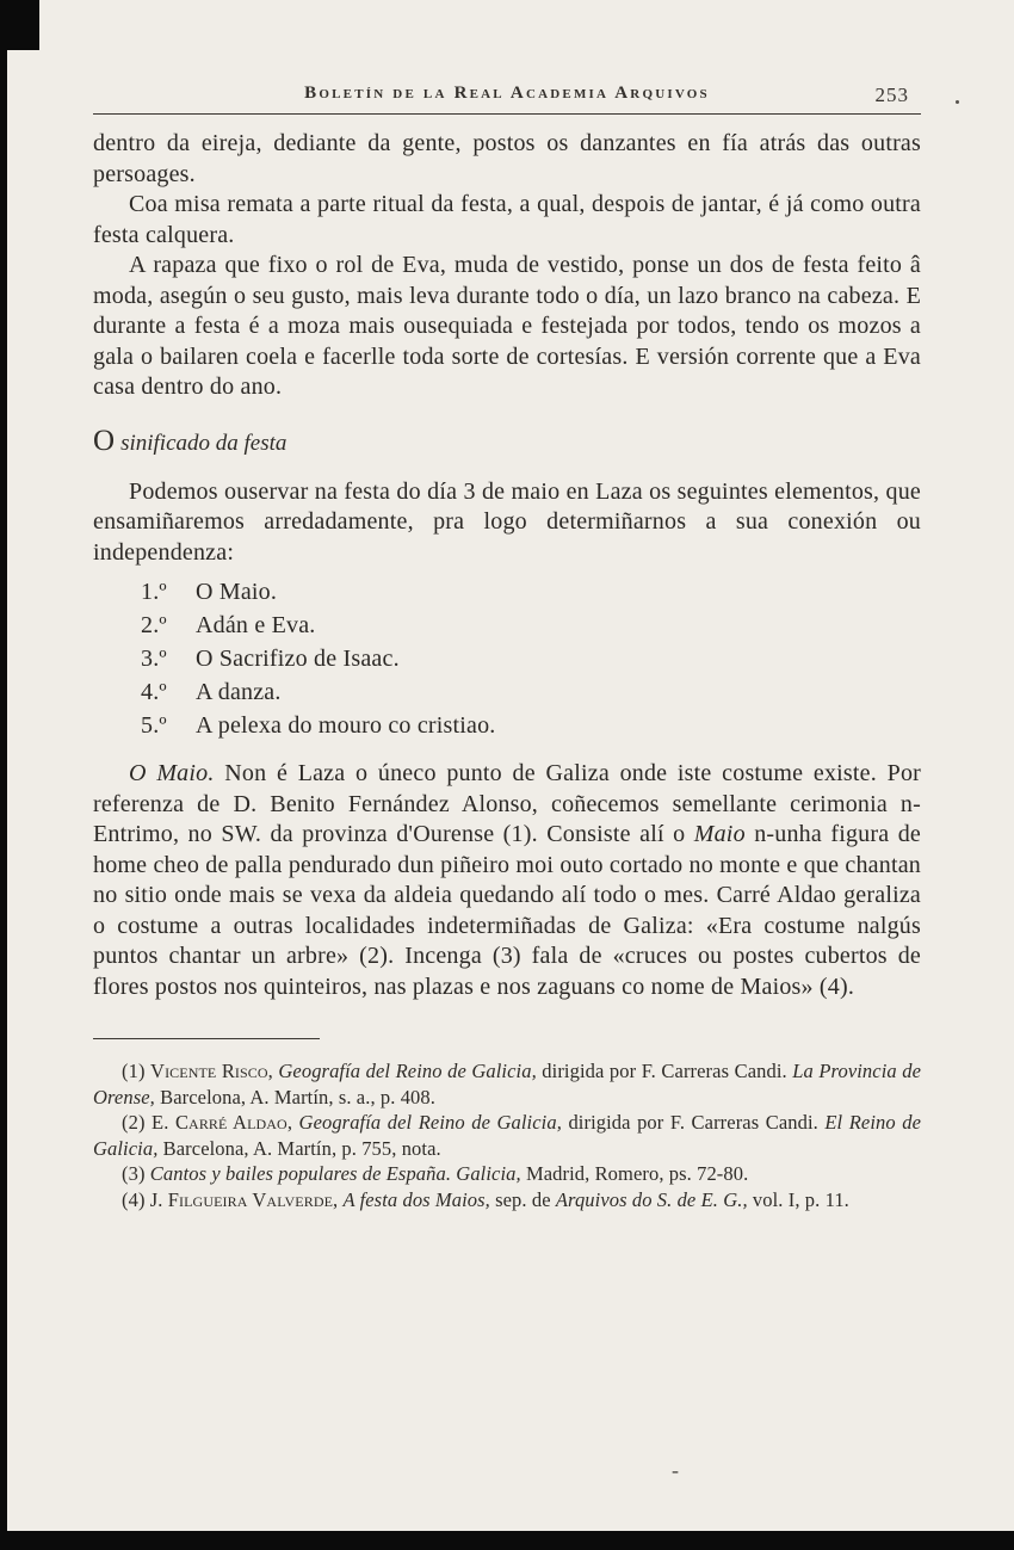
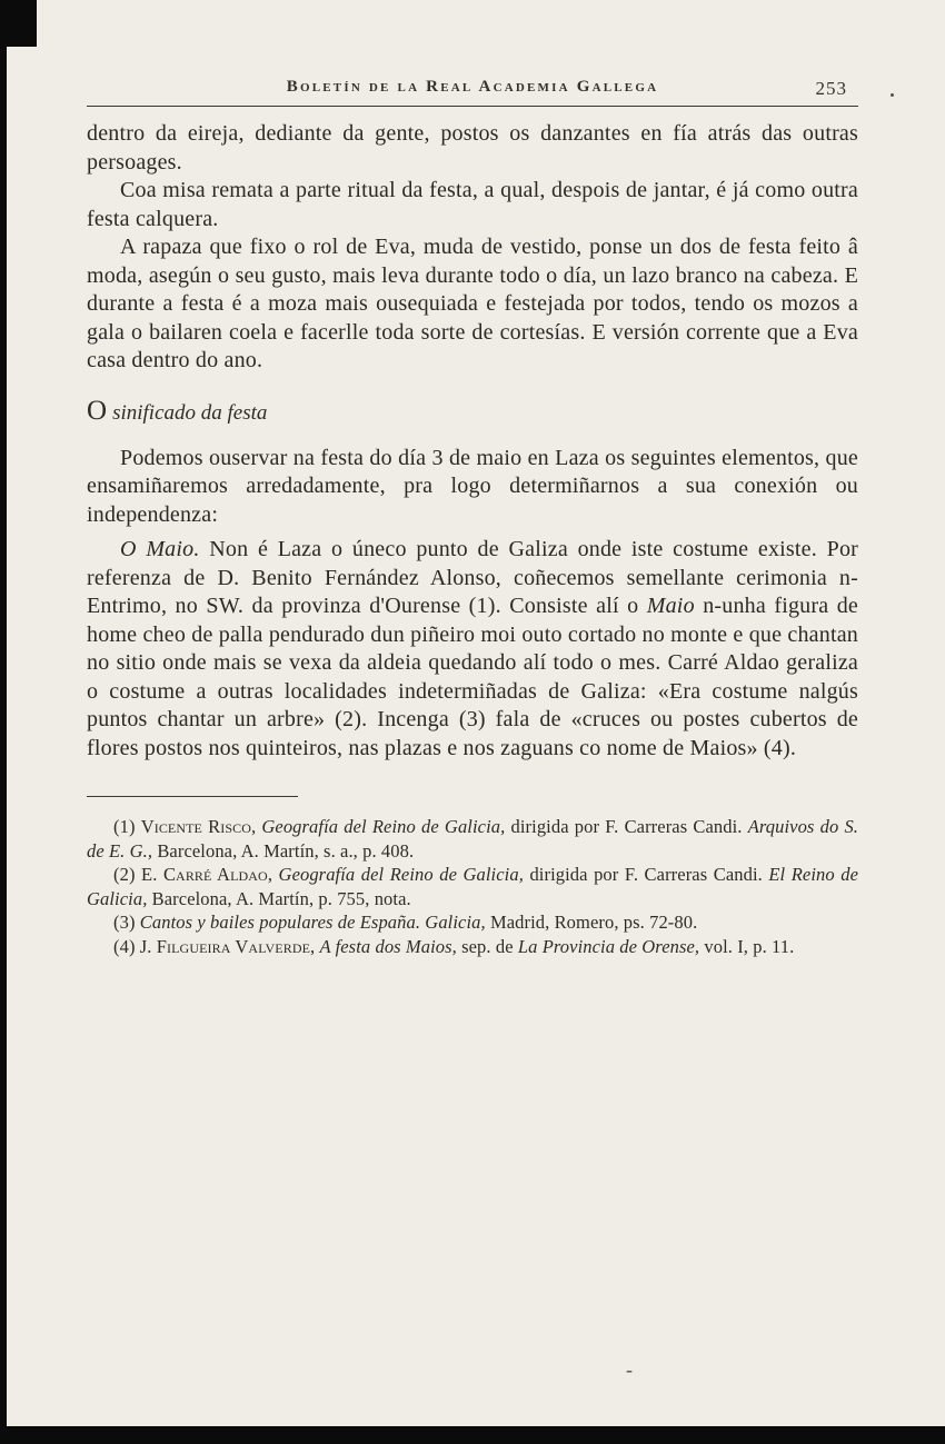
  -
- Boletín de la Real Academia Arquivos
+ Boletín de la Real Academia Gallega
  253
  dentro da eireja, dediante da gente, postos os danzantes en fía atrás das outras persoages.
  Coa misa remata a parte ritual da festa, a qual, despois de jantar, é já como outra festa calquera.
  A rapaza que fixo o rol de Eva, muda de vestido, ponse un dos de festa feito â moda, asegún o seu gusto, mais leva durante todo o día, un lazo branco na cabeza. E durante a festa é a moza mais ousequiada e festejada por todos, tendo os mozos a gala o bailaren coela e facerlle toda sorte de cortesías. E versión corrente que a Eva casa dentro do ano.
  O sinificado da festa
  Podemos ouservar na festa do día 3 de maio en Laza os seguintes elementos, que ensamiñaremos arredadamente, pra logo determiñarnos a sua conexión ou independenza:
- 1.º O Maio.
- 2.º Adán e Eva.
- 3.º O Sacrifizo de Isaac.
- 4.º A danza.
- 5.º A pelexa do mouro co cristiao.
  O Maio. Non é Laza o úneco punto de Galiza onde iste costume existe. Por referenza de D. Benito Fernández Alonso, coñecemos semellante cerimonia n-Entrimo, no SW. da provinza d'Ourense (1). Consiste alí o Maio n-unha figura de home cheo de palla pendurado dun piñeiro moi outo cortado no monte e que chantan no sitio onde mais se vexa da aldeia quedando alí todo o mes. Carré Aldao geraliza o costume a outras localidades indetermiñadas de Galiza: «Era costume nalgús puntos chantar un arbre» (2). Incenga (3) fala de «cruces ou postes cubertos de flores postos nos quinteiros, nas plazas e nos zaguans co nome de Maios» (4).
- (1) Vicente Risco, Geografía del Reino de Galicia, dirigida por F. Carreras Candi. La Provincia de Orense, Barcelona, A. Martín, s. a., p. 408.
+ (1) Vicente Risco, Geografía del Reino de Galicia, dirigida por F. Carreras Candi. Arquivos do S. de E. G., Barcelona, A. Martín, s. a., p. 408.
  (2) E. Carré Aldao, Geografía del Reino de Galicia, dirigida por F. Carreras Candi. El Reino de Galicia, Barcelona, A. Martín, p. 755, nota.
  (3) Cantos y bailes populares de España. Galicia, Madrid, Romero, ps. 72-80.
- (4) J. Filgueira Valverde, A festa dos Maios, sep. de Arquivos do S. de E. G., vol. I, p. 11.
+ (4) J. Filgueira Valverde, A festa dos Maios, sep. de La Provincia de Orense, vol. I, p. 11.
